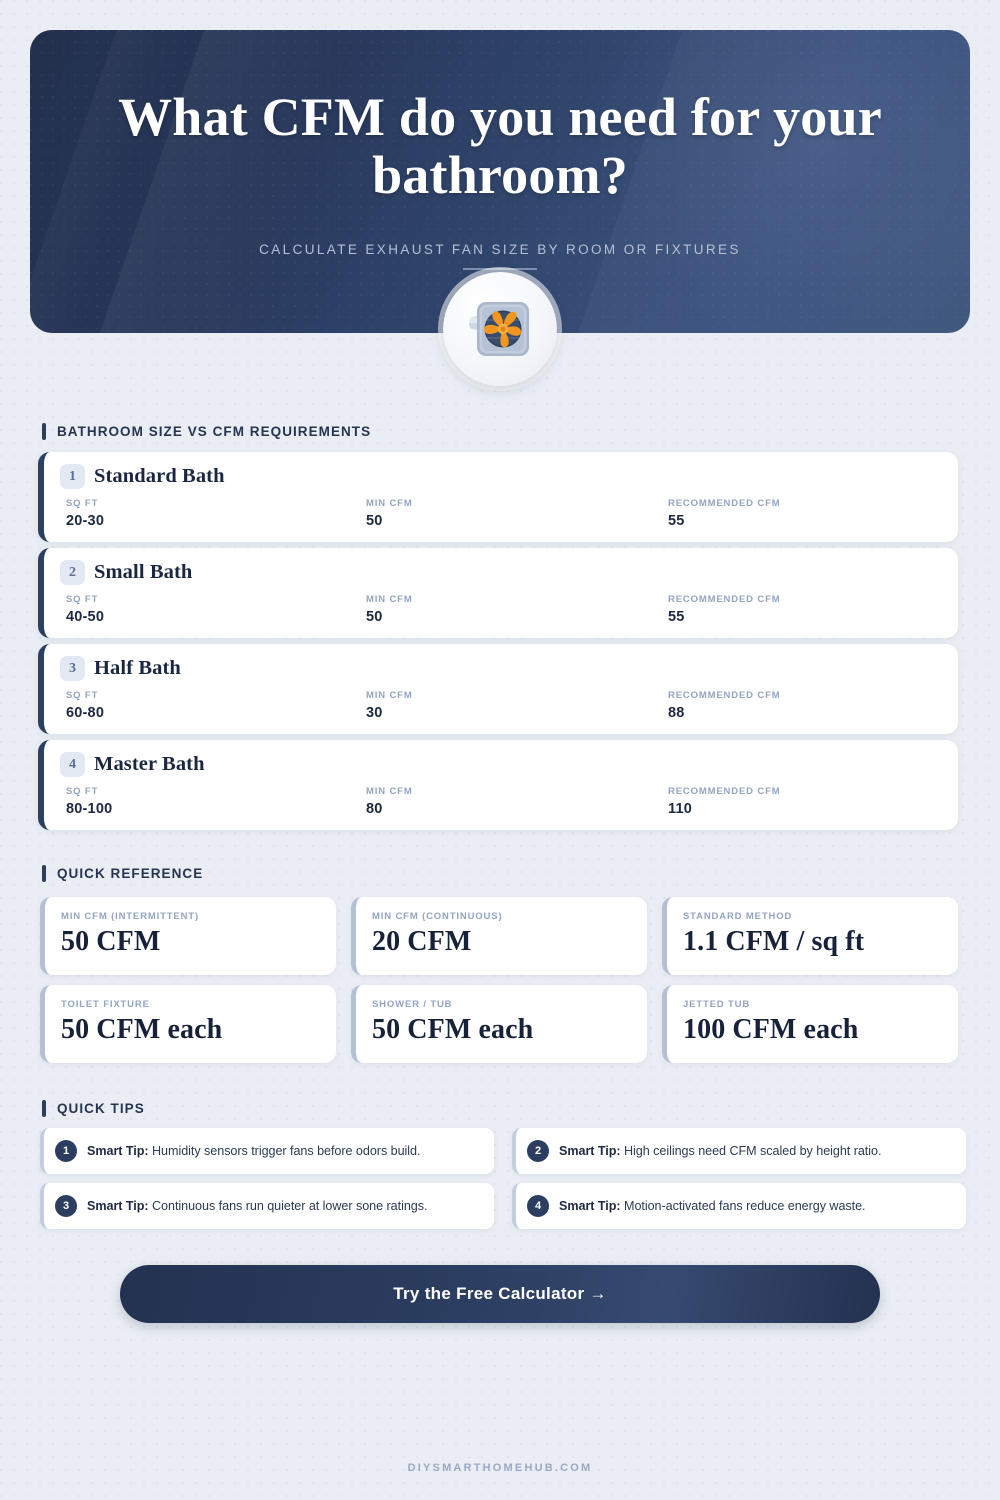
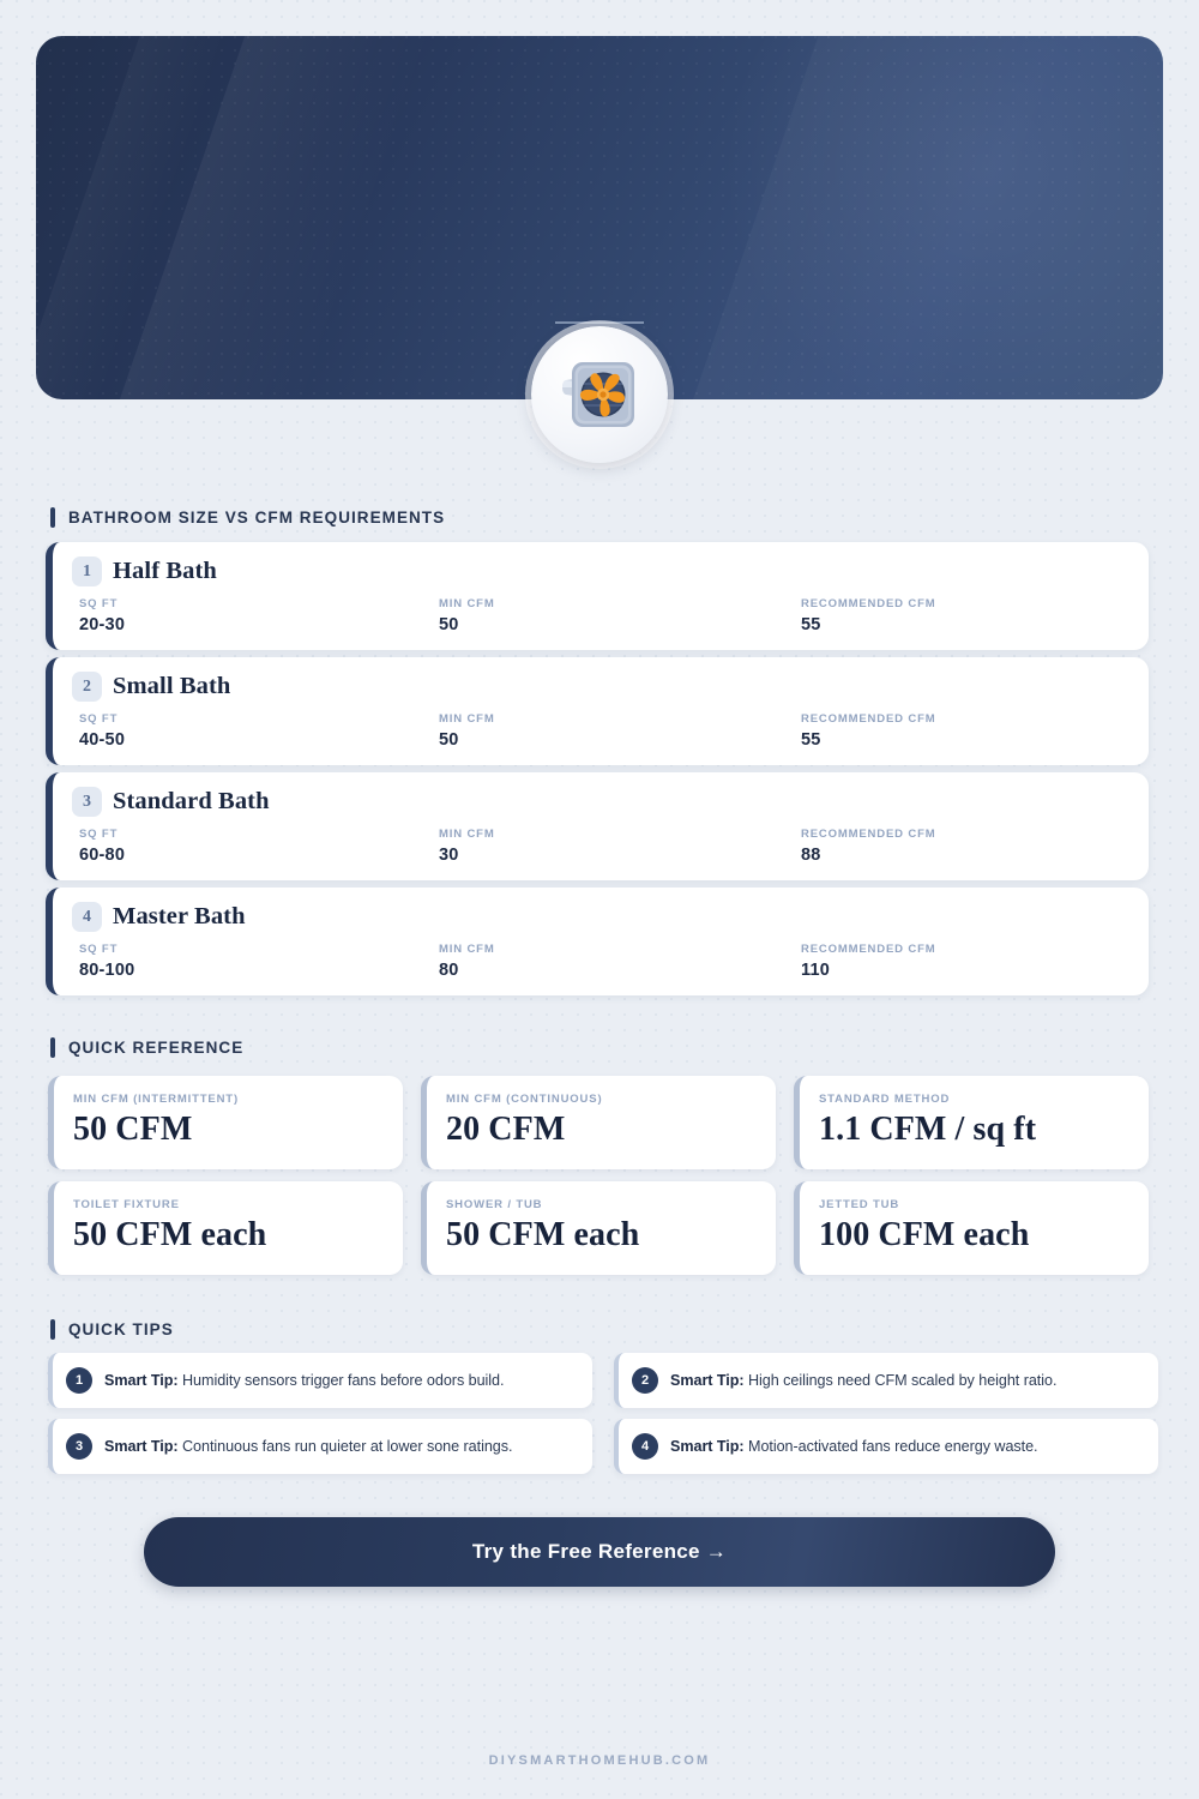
- What CFM do you need for your bathroom?
- CALCULATE EXHAUST FAN SIZE BY ROOM OR FIXTURES
  BATHROOM SIZE VS CFM REQUIREMENTS
  1
- Standard Bath
+ Half Bath
  SQ FT
  20-30
  MIN CFM
  50
  RECOMMENDED CFM
  55
  2
  Small Bath
  SQ FT
  40-50
  MIN CFM
  50
  RECOMMENDED CFM
  55
  3
- Half Bath
+ Standard Bath
  SQ FT
  60-80
  MIN CFM
  30
  RECOMMENDED CFM
  88
  4
  Master Bath
  SQ FT
  80-100
  MIN CFM
  80
  RECOMMENDED CFM
  110
  QUICK REFERENCE
  MIN CFM (INTERMITTENT)
  50 CFM
  MIN CFM (CONTINUOUS)
  20 CFM
  STANDARD METHOD
  1.1 CFM / sq ft
  TOILET FIXTURE
  50 CFM each
  SHOWER / TUB
  50 CFM each
  JETTED TUB
  100 CFM each
  QUICK TIPS
  1
  Smart Tip: Humidity sensors trigger fans before odors build.
  2
  Smart Tip: High ceilings need CFM scaled by height ratio.
  3
  Smart Tip: Continuous fans run quieter at lower sone ratings.
  4
  Smart Tip: Motion-activated fans reduce energy waste.
- Try the Free Calculator →
+ Try the Free Reference →
  DIYSMARTHOMEHUB.COM
